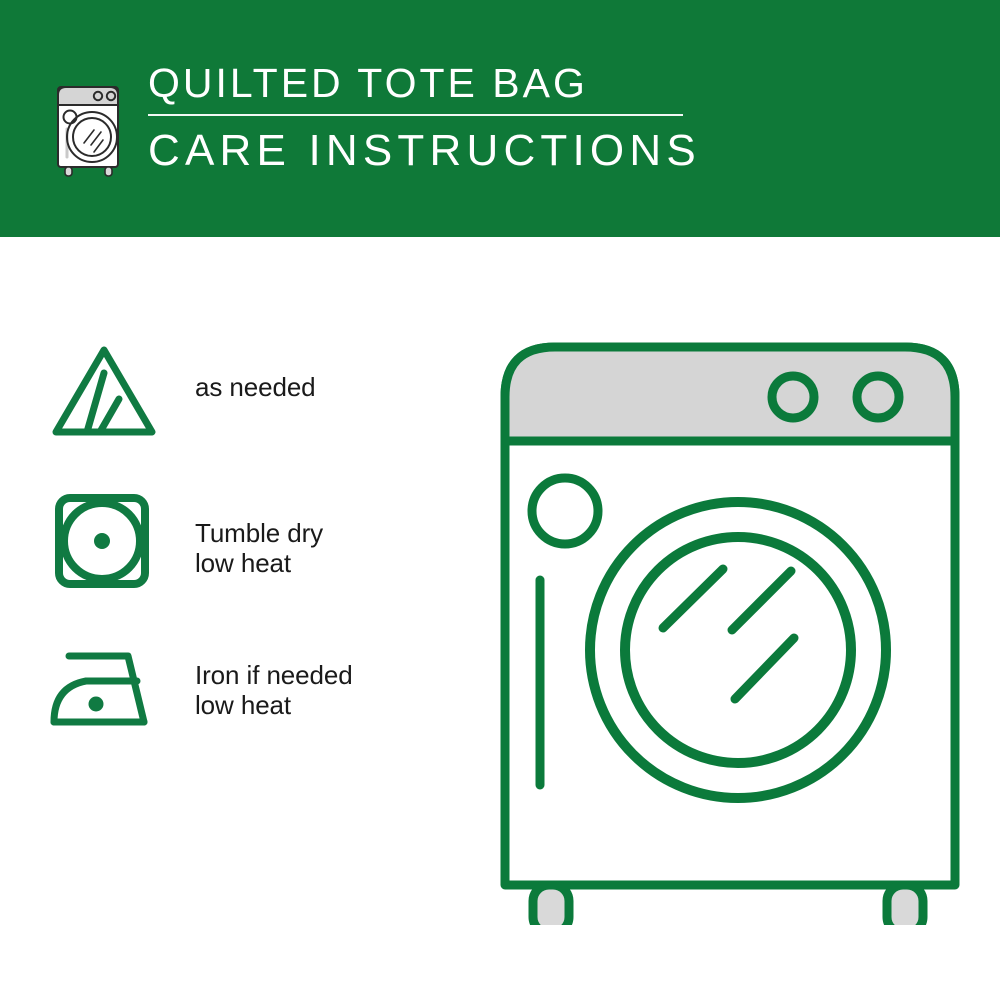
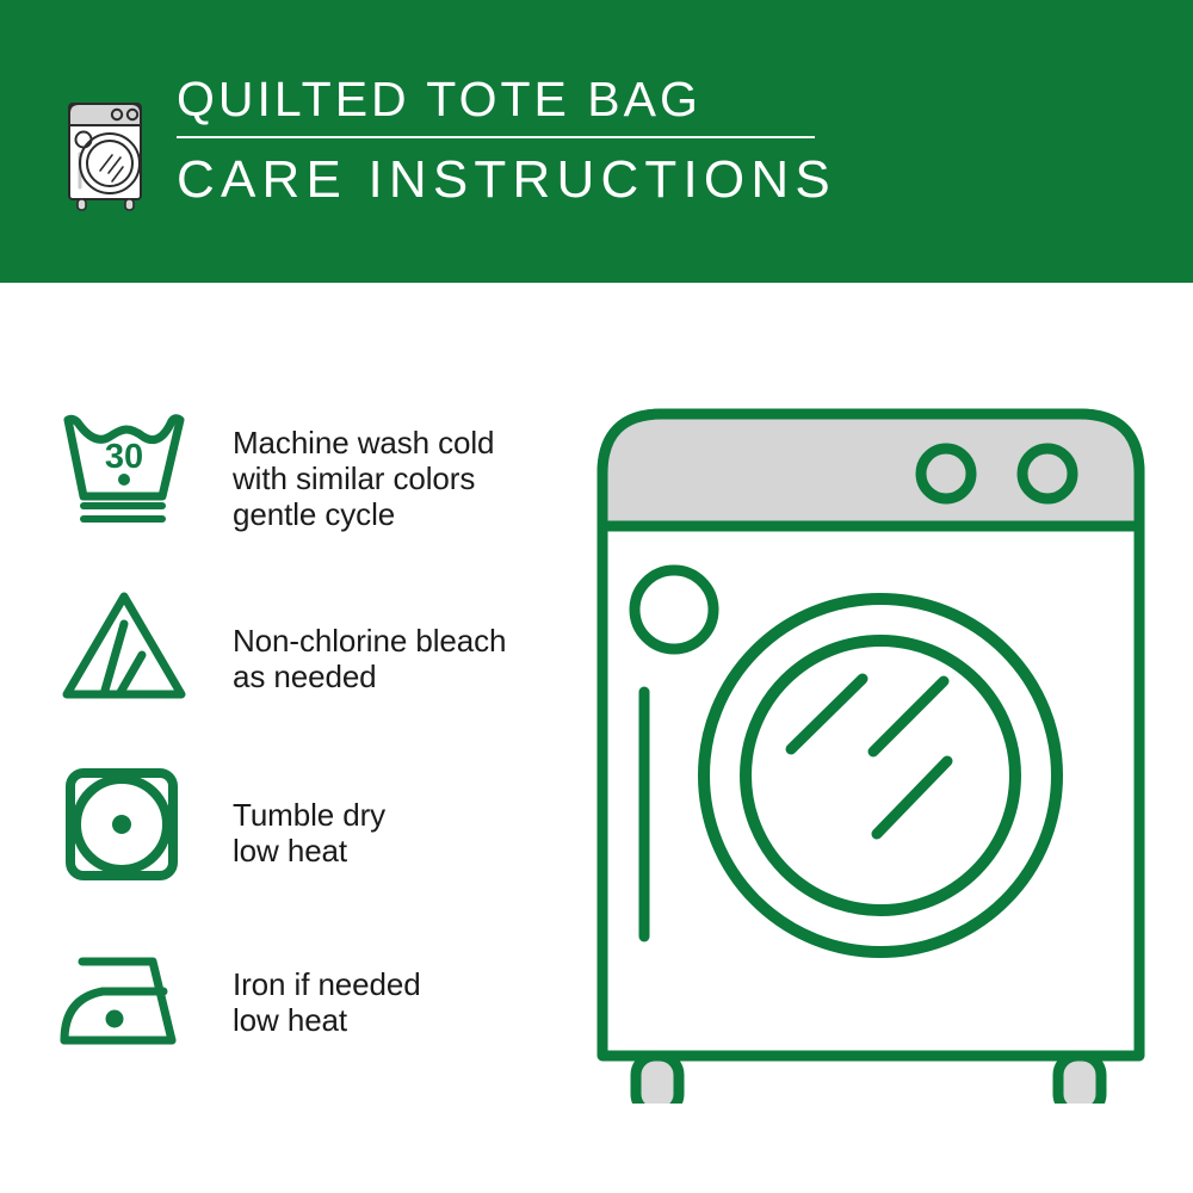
  QUILTED TOTE BAG
  CARE INSTRUCTIONS
+ 30
+ Machine wash cold
+ with similar colors
+ gentle cycle
+ Non-chlorine bleach
  as needed
  Tumble dry
  low heat
  Iron if needed
  low heat
